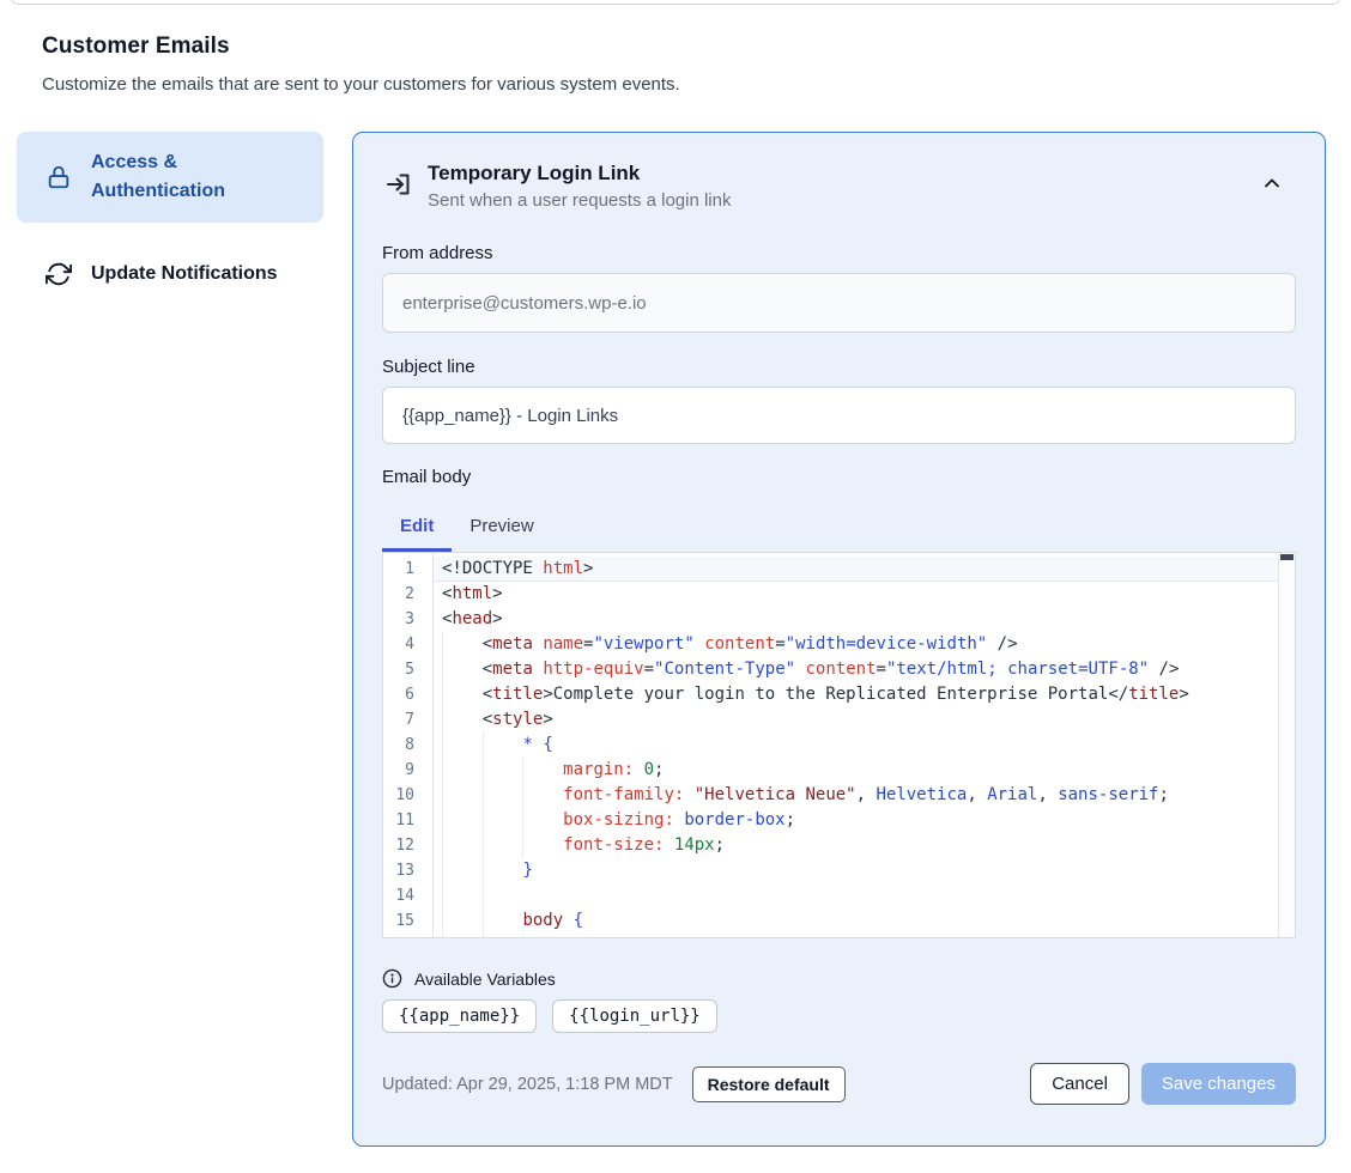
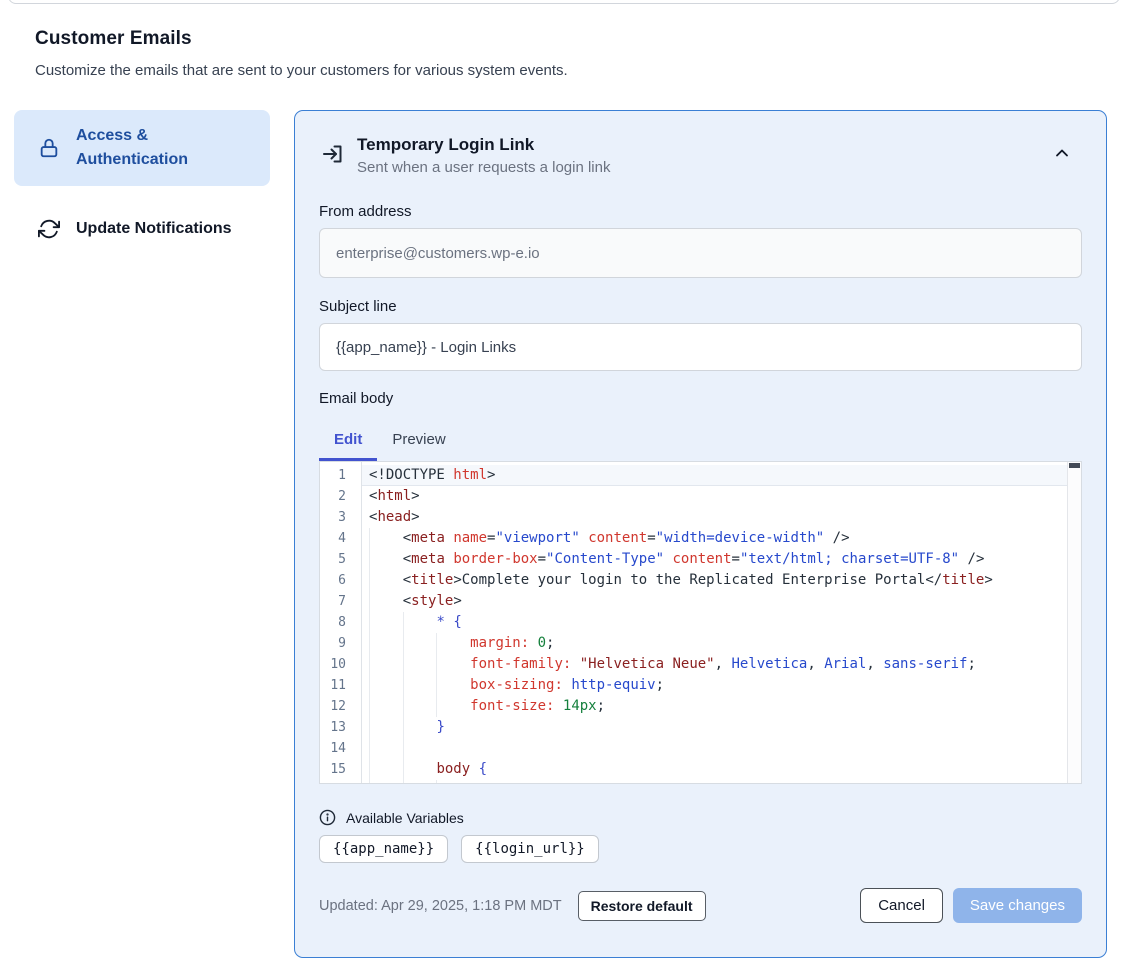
  Customer Emails
  Customize the emails that are sent to your customers for various system events.
  Access & Authentication
  Update Notifications
  Temporary Login Link
  Sent when a user requests a login link
  From address
  enterprise@customers.wp-e.io
  Subject line
  {{app_name}} - Login Links
  Email body
  Edit
  Preview
  1
  2
  3
  4
  5
  6
  7
  8
  9
  10
  11
  12
  13
  14
  15
  <!DOCTYPE html>
  <html>
  <head>
  <meta name="viewport" content="width=device-width" />
- <meta http-equiv="Content-Type" content="text/html; charset=UTF-8" />
+ <meta border-box="Content-Type" content="text/html; charset=UTF-8" />
  <title>Complete your login to the Replicated Enterprise Portal</title>
  <style>
  * {
  margin: 0;
  font-family: "Helvetica Neue", Helvetica, Arial, sans-serif;
- box-sizing: border-box;
+ box-sizing: http-equiv;
  font-size: 14px;
  }
  body {
  Available Variables
  {{app_name}}
  {{login_url}}
  Updated: Apr 29, 2025, 1:18 PM MDT
  Restore default
  Cancel
  Save changes
